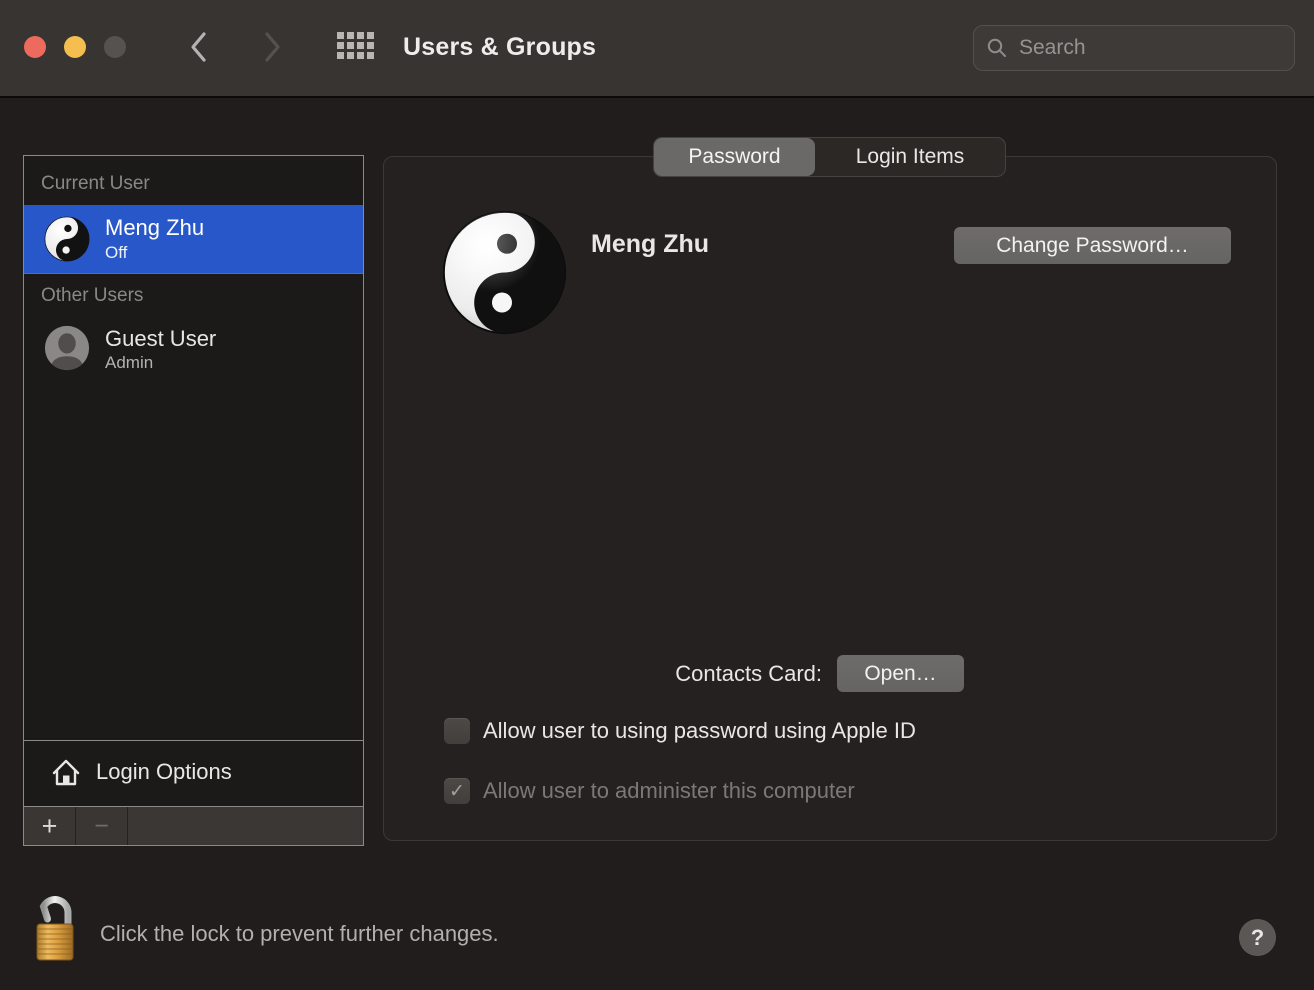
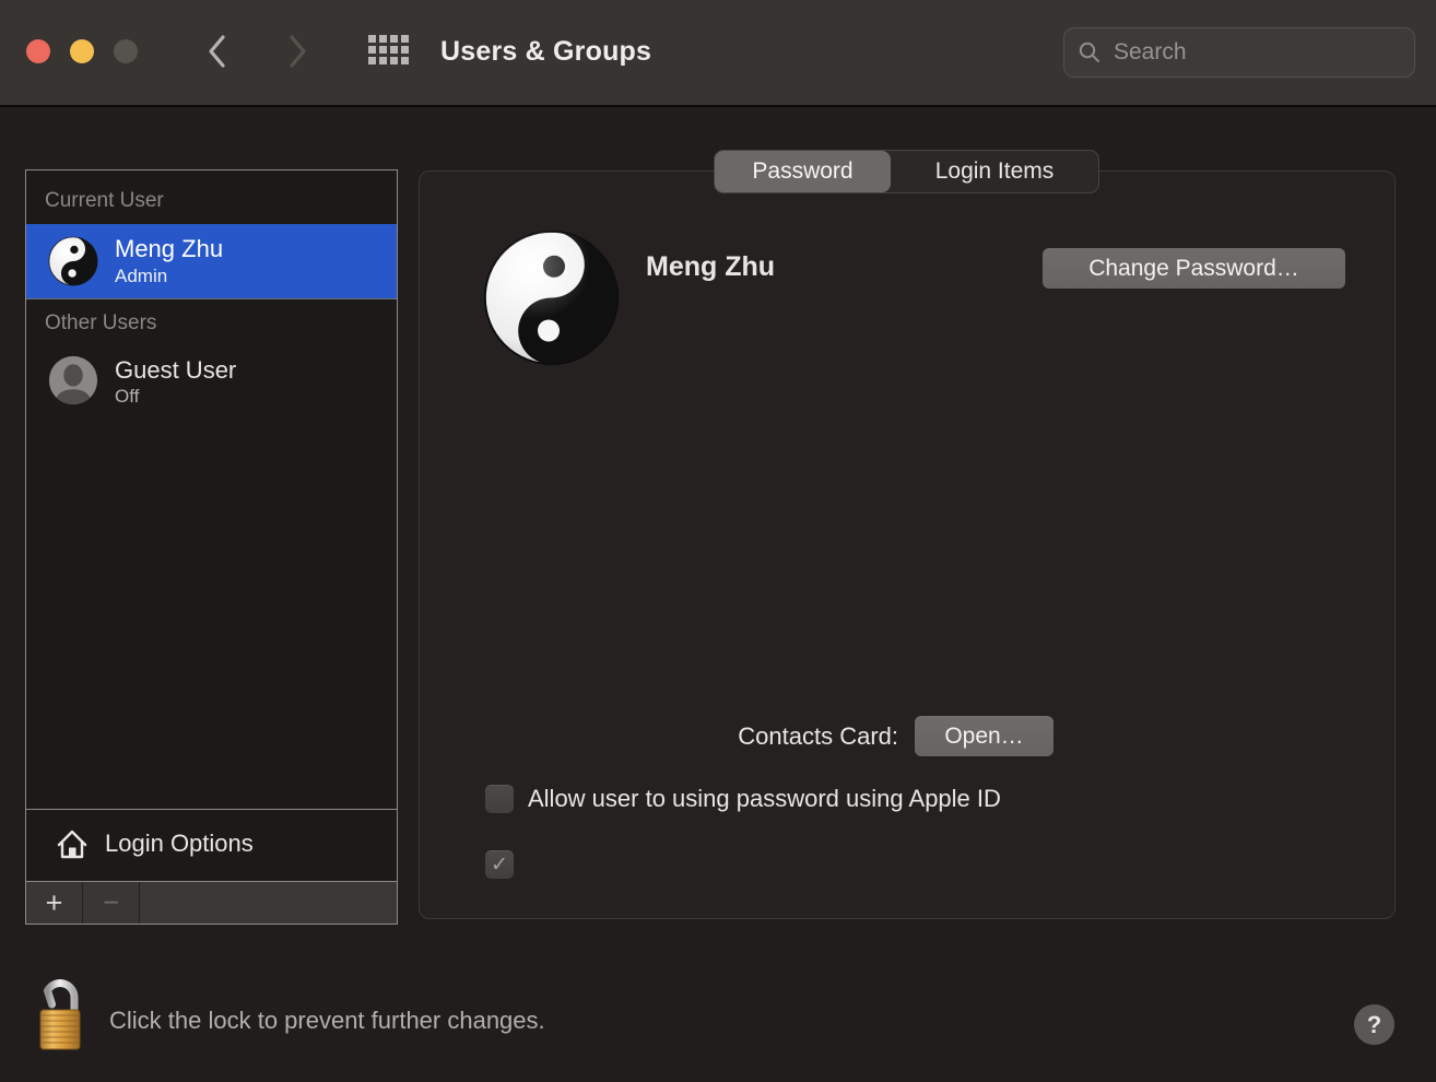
  Users & Groups
  Search
  Current User
  Meng Zhu
- Off
+ Admin
  Other Users
  Guest User
- Admin
+ Off
  Login Options
  +
  −
  Password
  Login Items
  Meng Zhu
  Change Password…
  Contacts Card:
  Open…
  Allow user to using password using Apple ID
  ✓
- Allow user to administer this computer
  Click the lock to prevent further changes.
  ?
